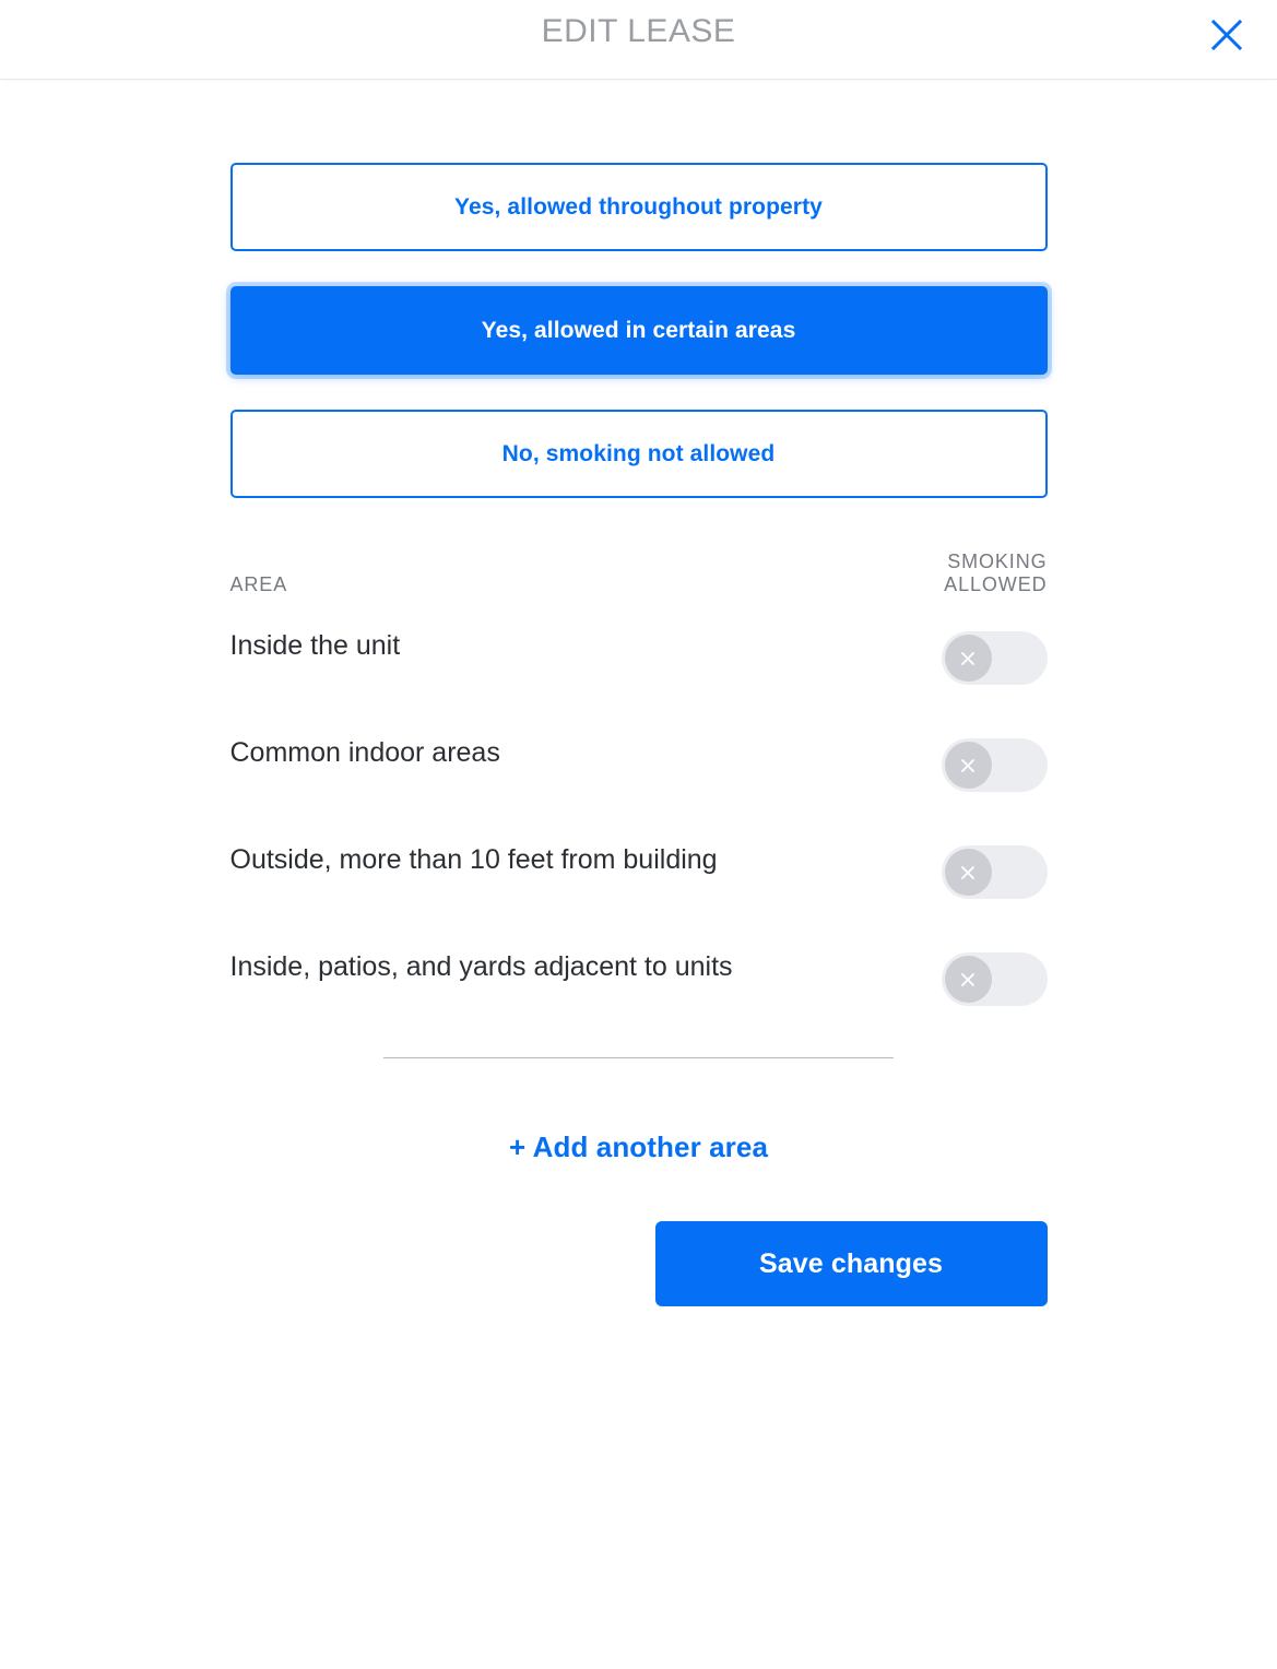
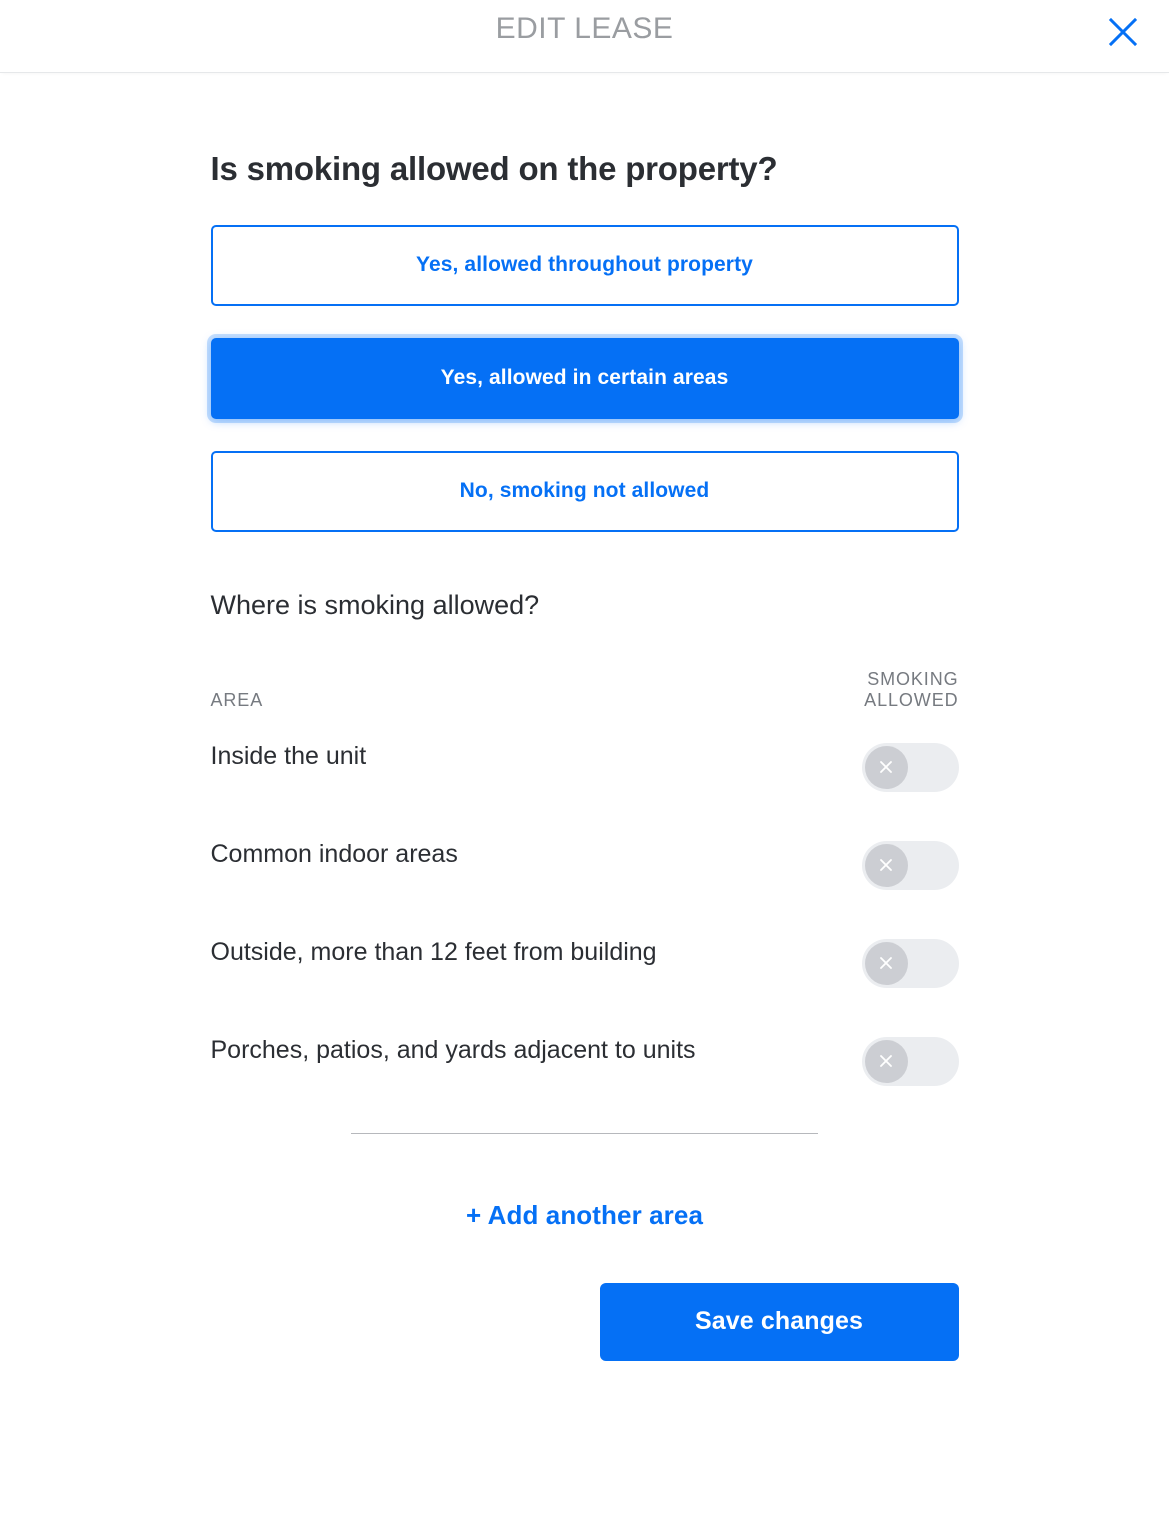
  EDIT LEASE
+ Is smoking allowed on the property?
  Yes, allowed throughout property
  Yes, allowed in certain areas
  No, smoking not allowed
+ Where is smoking allowed?
  AREA	SMOKING ALLOWED
  Inside the unit
  Common indoor areas
- Outside, more than 10 feet from building
+ Outside, more than 12 feet from building
- Inside, patios, and yards adjacent to units
+ Porches, patios, and yards adjacent to units
  + Add another area
  Save changes
